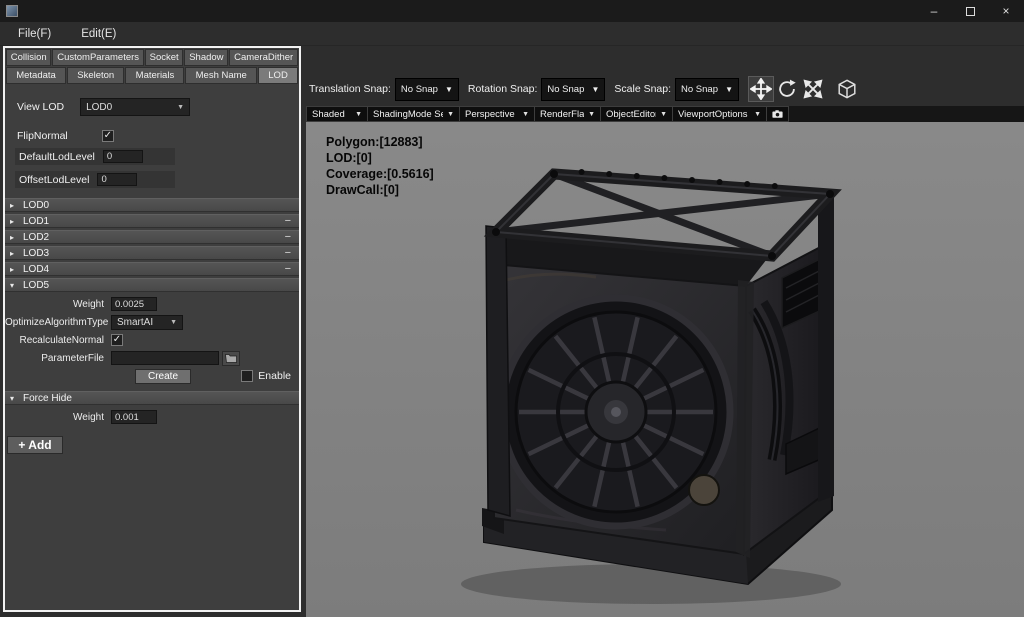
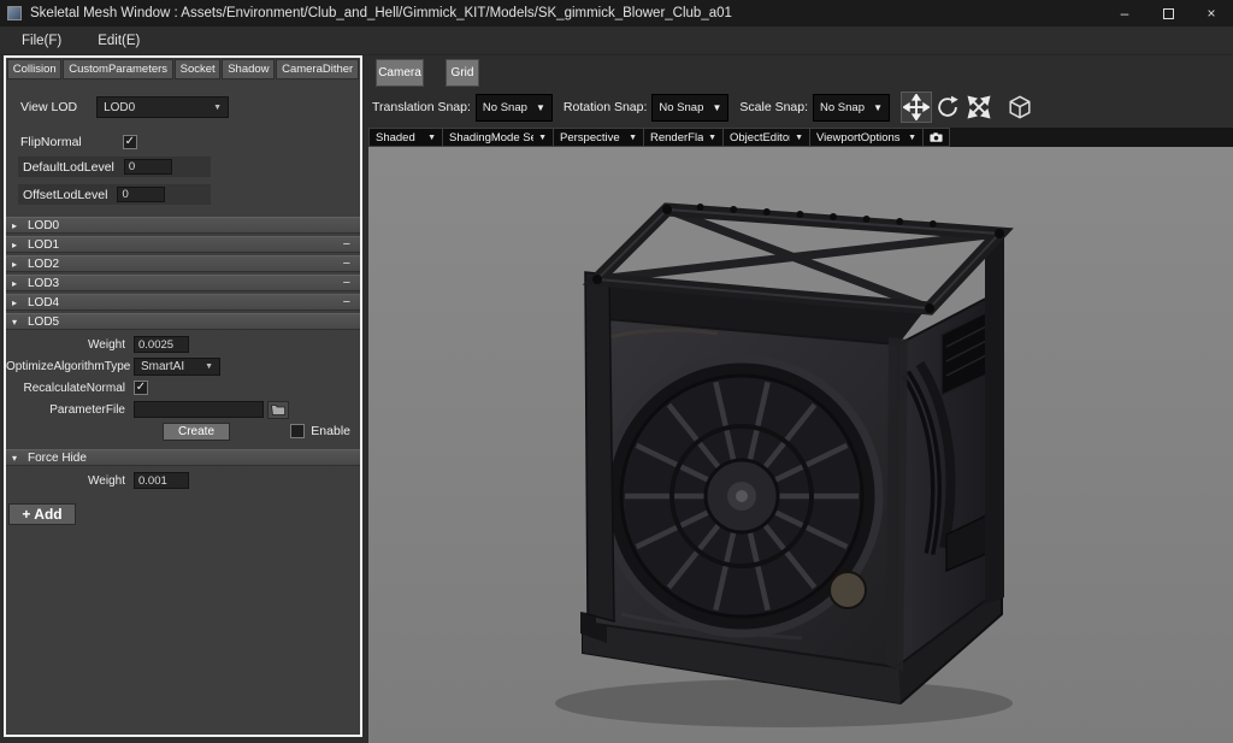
+ Skeletal Mesh Window : Assets/Environment/Club_and_Hell/Gimmick_KIT/Models/SK_gimmick_Blower_Club_a01
  –
  ×
  File(F)
  Edit(E)
  Collision
  CustomParameters
  Socket
  Shadow
  CameraDither
- Metadata
- Skeleton
- Materials
- Mesh Name
- LOD
  View LOD
  LOD0
  FlipNormal
  ✓
  DefaultLodLevel
  0
  OffsetLodLevel
  0
  ▸
  LOD0
  ▸
  LOD1
  −
  ▸
  LOD2
  −
  ▸
  LOD3
  −
  ▸
  LOD4
  −
  ▾
  LOD5
  Weight
  0.0025
  OptimizeAlgorithmType
  SmartAI
  RecalculateNormal
  ✓
  ParameterFile
  Create
  Enable
  ▾
  Force Hide
  Weight
  0.001
  + Add
+ Camera
+ Grid
  Translation Snap:
  No Snap
  ▼
  Rotation Snap:
  No Snap
  ▼
  Scale Snap:
  No Snap
  ▼
  Shaded
  ShadingMode S
  Perspective
  RenderFla
  ObjectEdito
  ViewportOptions
- Polygon:[12883]
- LOD:[0]
- Coverage:[0.5616]
- DrawCall:[0]
